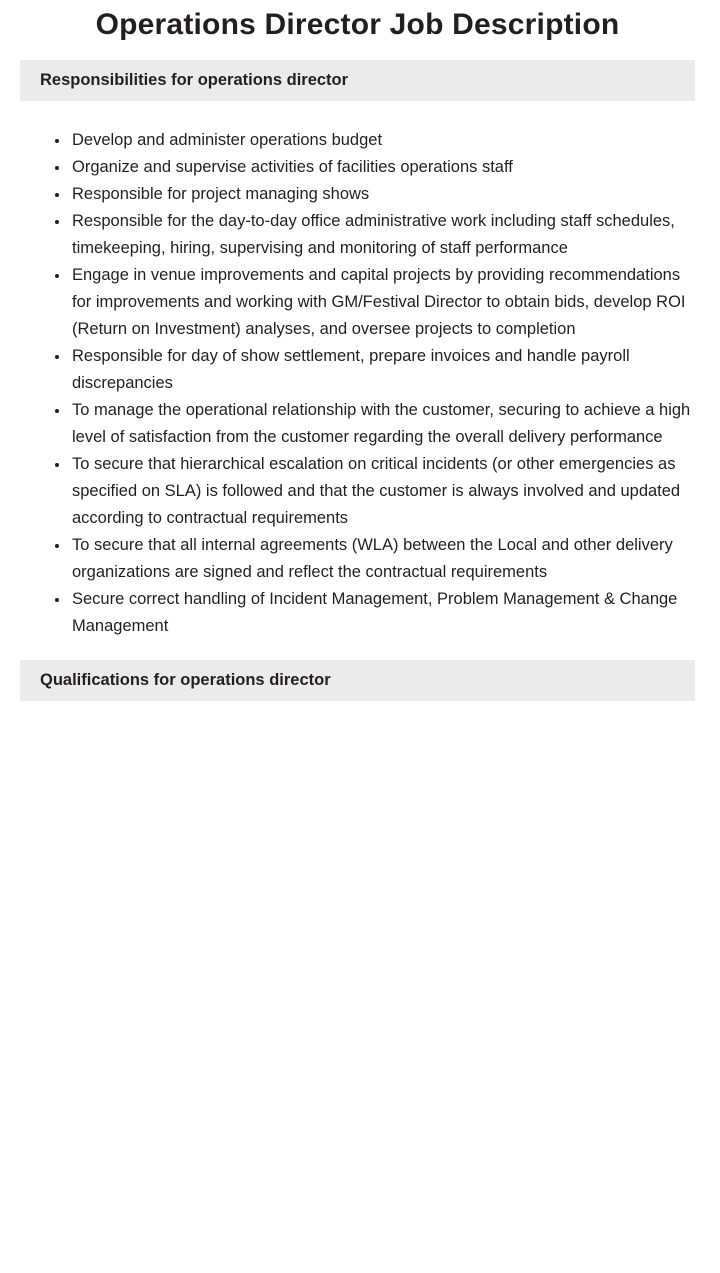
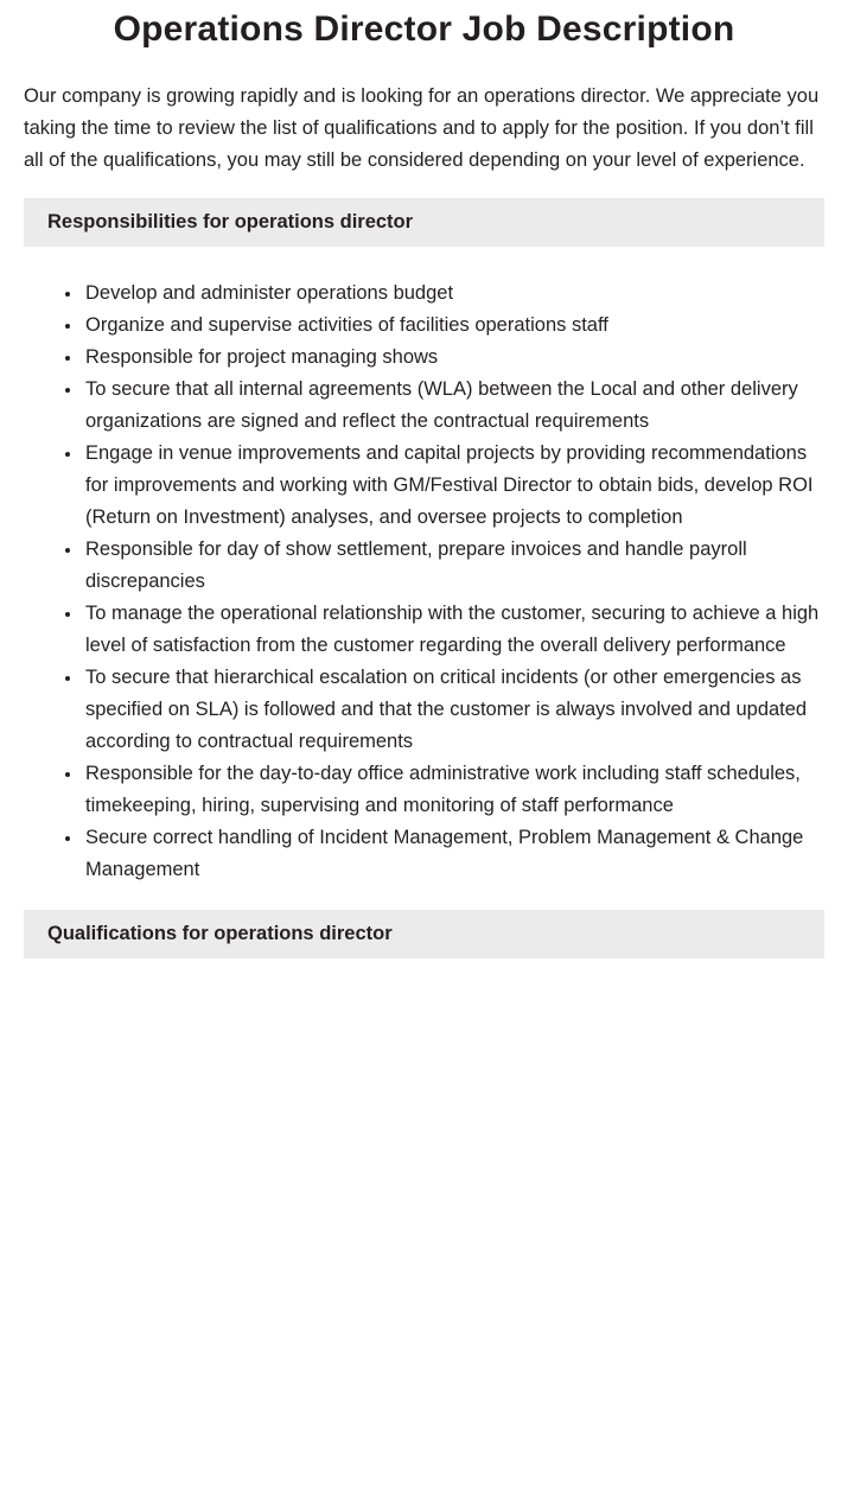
  Operations Director Job Description
+ Our company is growing rapidly and is looking for an operations director. We appreciate you taking the time to review the list of qualifications and to apply for the position. If you don’t fill all of the qualifications, you may still be considered depending on your level of experience.
  Responsibilities for operations director
  Develop and administer operations budget
  Organize and supervise activities of facilities operations staff
  Responsible for project managing shows
- Responsible for the day-to-day office administrative work including staff schedules, timekeeping, hiring, supervising and monitoring of staff performance
+ To secure that all internal agreements (WLA) between the Local and other delivery organizations are signed and reflect the contractual requirements
  Engage in venue improvements and capital projects by providing recommendations for improvements and working with GM/Festival Director to obtain bids, develop ROI (Return on Investment) analyses, and oversee projects to completion
  Responsible for day of show settlement, prepare invoices and handle payroll discrepancies
  To manage the operational relationship with the customer, securing to achieve a high level of satisfaction from the customer regarding the overall delivery performance
  To secure that hierarchical escalation on critical incidents (or other emergencies as specified on SLA) is followed and that the customer is always involved and updated according to contractual requirements
- To secure that all internal agreements (WLA) between the Local and other delivery organizations are signed and reflect the contractual requirements
+ Responsible for the day-to-day office administrative work including staff schedules, timekeeping, hiring, supervising and monitoring of staff performance
  Secure correct handling of Incident Management, Problem Management & Change Management
  Qualifications for operations director
